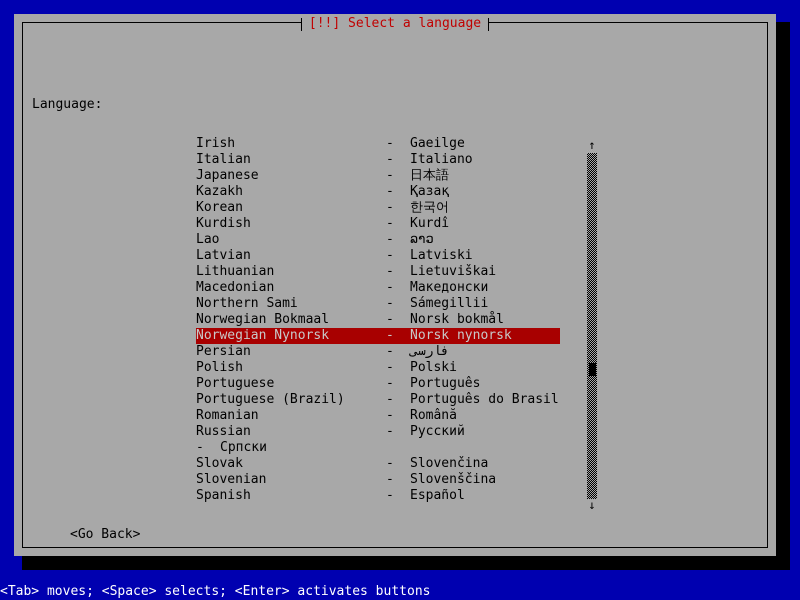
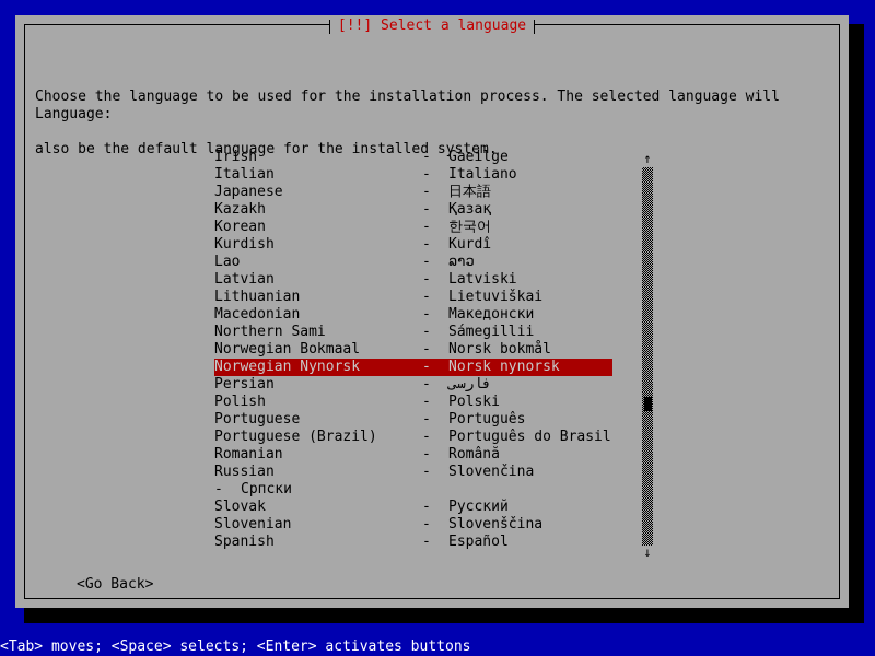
  [!!] Select a language
+ Choose the language to be used for the installation process. The selected language will
+ also be the default language for the installed system.
  Language:
  Irish
  -
  Gaeilge
  Italian
  -
  Italiano
  Japanese
  -
  日本語
  Kazakh
  -
  Қазақ
  Korean
  -
  한국어
  Kurdish
  -
  Kurdî
  Lao
  -
  ລາວ
  Latvian
  -
  Latviski
  Lithuanian
  -
  Lietuviškai
  Macedonian
  -
  Македонски
  Northern Sami
  -
  Sámegillii
  Norwegian Bokmaal
  -
  Norsk bokmål
  Norwegian Nynorsk
  -
  Norsk nynorsk
  Persian
  -
  فارسی
  Polish
  -
  Polski
  Portuguese
  -
  Português
  Portuguese (Brazil)
  -
  Português do Brasil
  Romanian
  -
  Română
  Russian
  -
- Русский
+ Slovenčina
  -
  Српски
  Slovak
  -
- Slovenčina
+ Русский
  Slovenian
  -
  Slovenščina
  Spanish
  -
  Español
  ↑
  ↓
  <Go Back>
  <Tab> moves; <Space> selects; <Enter> activates buttons
